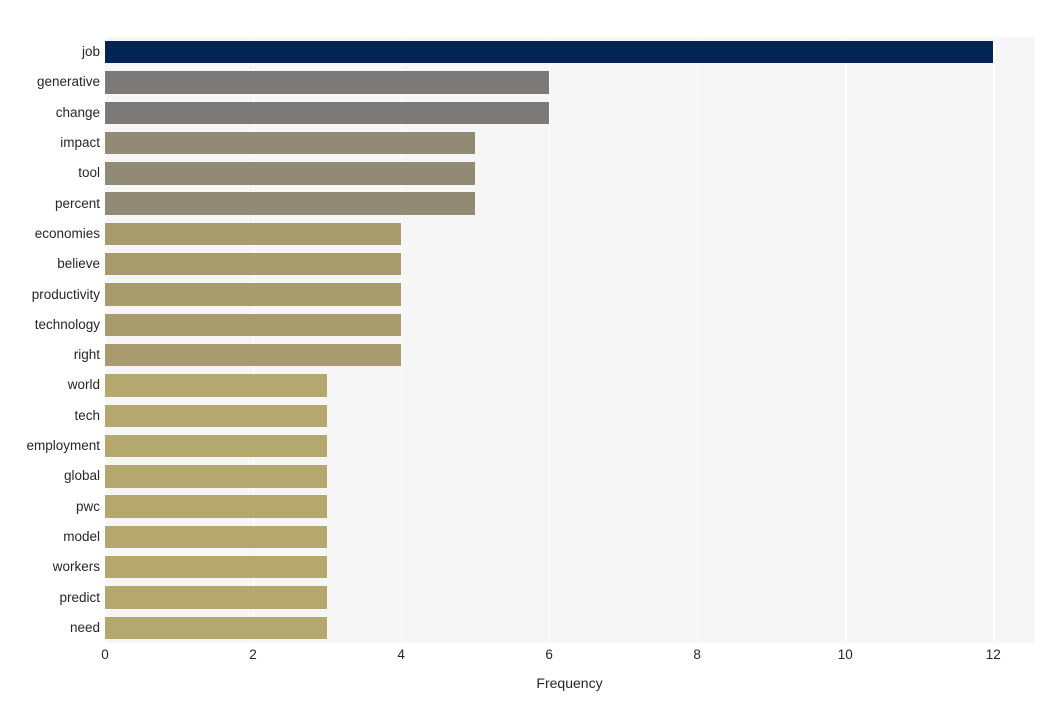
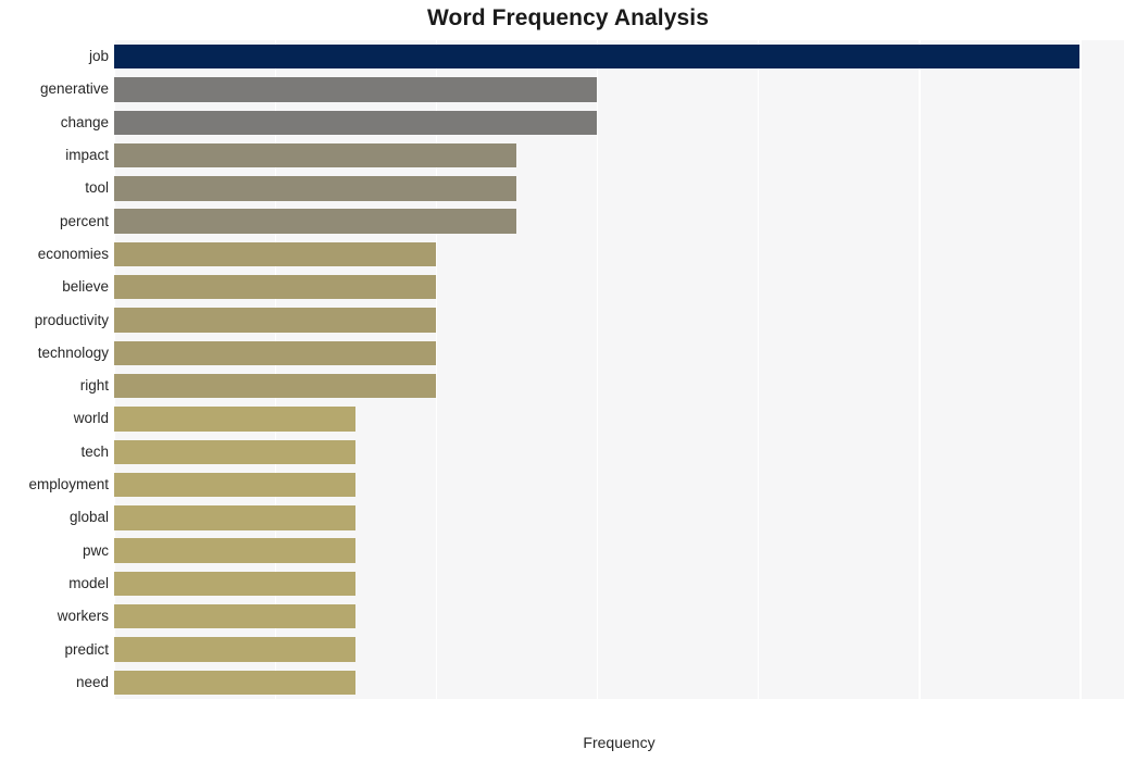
+ Word Frequency Analysis
  job
  generative
  change
  impact
  tool
  percent
  economies
  believe
  productivity
  technology
  right
  world
  tech
  employment
  global
  pwc
  model
  workers
  predict
  need
- 0
- 2
- 4
- 6
- 8
- 10
- 12
  Frequency
